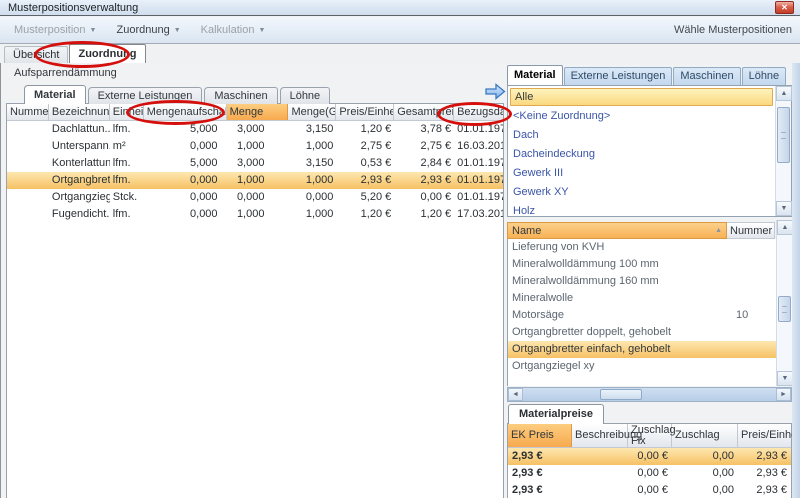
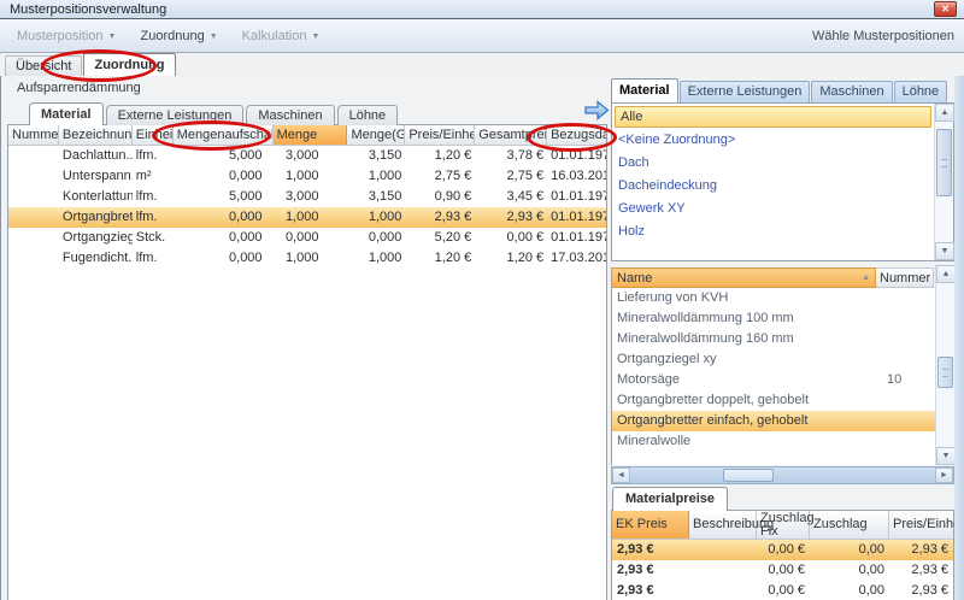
  Musterpositionsverwaltung
  ✕
  Musterposition
  Zuordnung
  Kalkulation
  Wähle Musterpositionen
  Übersicht
  Zuordnung
  Aufsparrendämmung
  Material
  Externe Leistungen
  Maschinen
  Löhne
  Numme
  Bezeichnun
  Einhei
  Mengenaufscha
  Menge
  Preis/Einhe
  Gesamtprei
  Bezugsda
  Dachlattun..
  lfm.
  5,000
  3,000
  3,150
  1,20 €
  3,78 €
  01.01.197
  Unterspann
  m²
  0,000
  1,000
  1,000
  2,75 €
  2,75 €
  Konterlattun
  lfm.
  5,000
  3,000
  3,150
- 0,53 €
+ 0,90 €
- 2,84 €
+ 3,45 €
  01.01.197
  Ortgangbret
  lfm.
  0,000
  1,000
  1,000
  2,93 €
  2,93 €
  01.01.197
  Ortgangzieg
  Stck.
  0,000
  0,000
  0,000
  5,20 €
  0,00 €
  01.01.197
  Fugendicht.
  lfm.
  0,000
  1,000
  1,000
  1,20 €
  1,20 €
  Material
  Externe Leistungen
  Maschinen
  Löhne
  Alle
  <Keine Zuordnung>
  Dach
  Dacheindeckung
- Gewerk III
  Gewerk XY
  Holz
  Name
  Nummer
  Lieferung von KVH
  Mineralwolldämmung 100 mm
  Mineralwolldämmung 160 mm
- Mineralwolle
+ Ortgangziegel xy
  Motorsäge
  10
  Ortgangbretter doppelt, gehobelt
  Ortgangbretter einfach, gehobelt
- Ortgangziegel xy
+ Mineralwolle
  Materialpreise
  EK Preis
  Beschreibu
  Zuschla Fix
  Zuschlag
  Preis/Einh
  2,93 €
  0,00 €
  0,00
  2,93 €
  2,93 €
  0,00 €
  0,00
  2,93 €
  2,93 €
  0,00 €
  0,00
  2,93 €
